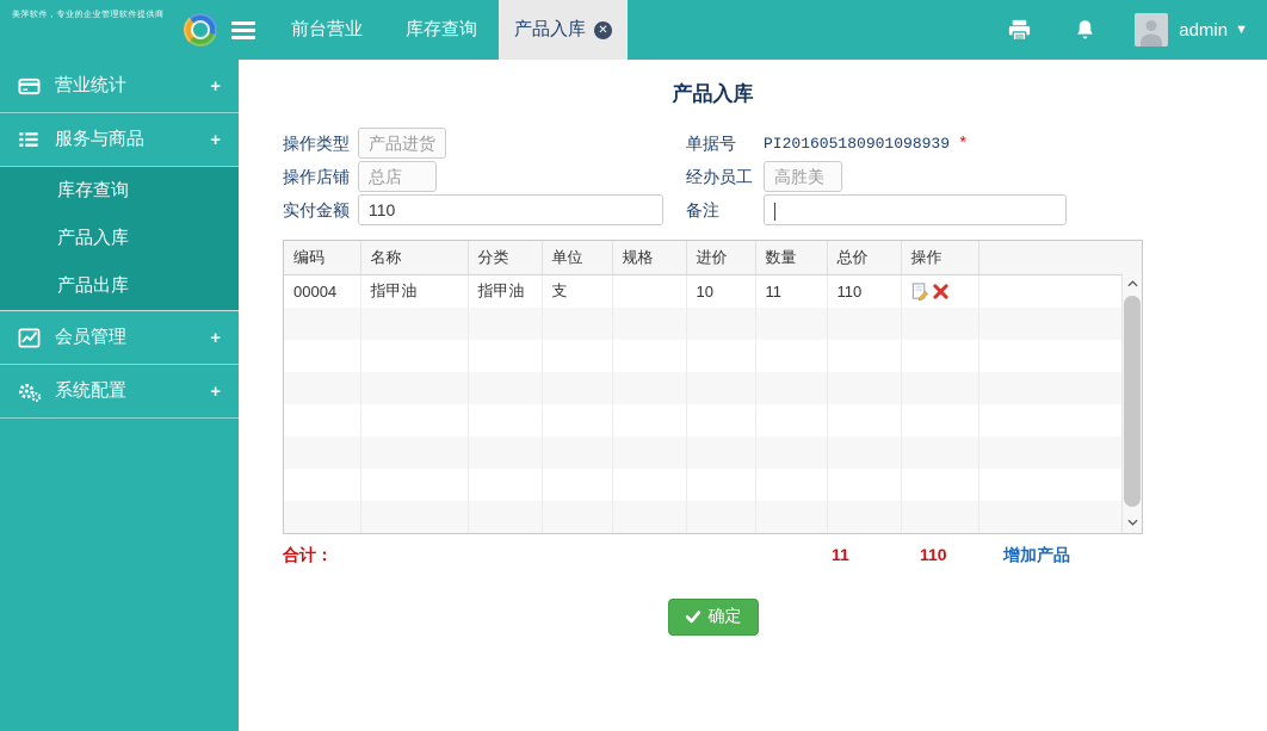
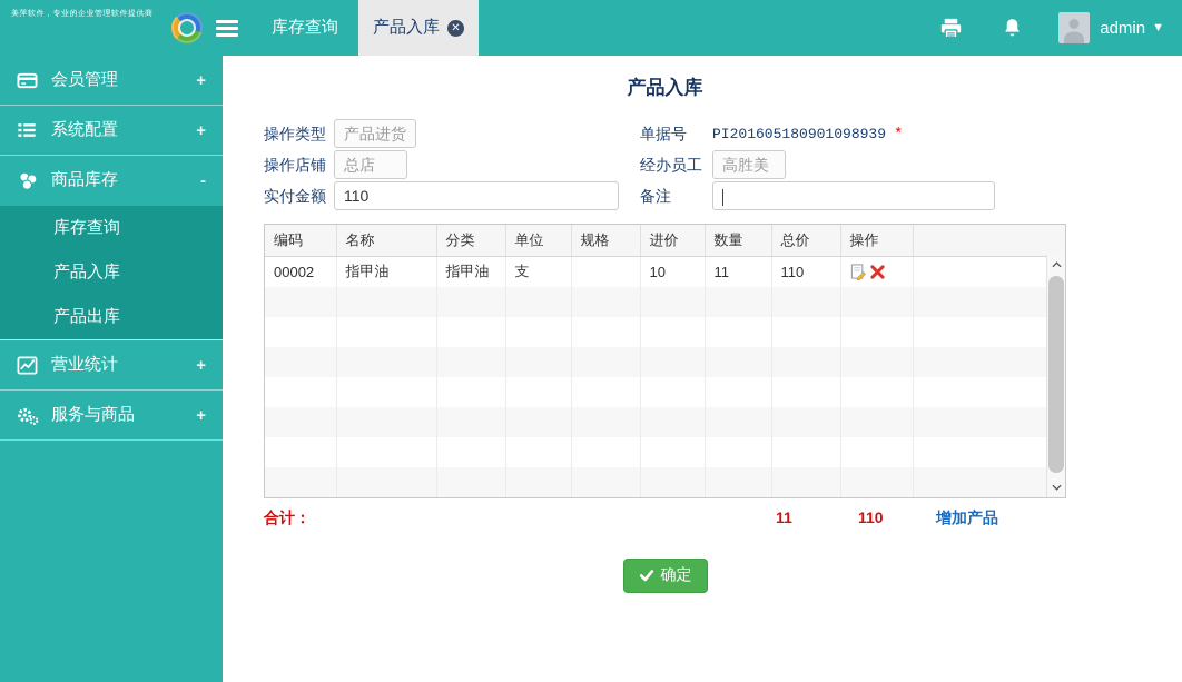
- 前台营业
  库存查询
  产品入库
  ✕
  admin
  ▼
- 营业统计
+ 会员管理
  +
- 服务与商品
+ 系统配置
  +
+ 商品库存
+ -
  库存查询
  产品入库
  产品出库
- 会员管理
+ 营业统计
  +
- 系统配置
+ 服务与商品
  +
  产品入库
  操作类型
  产品进货
  单据号
  PI201605180901098939 *
  操作店铺
  总店
  经办员工
  高胜美
  实付金额
  110
  备注
  编码	名称	分类	单位	规格	进价	数量	总价	操作
- 00004	指甲油	指甲油	支		10	11	110
+ 00002	指甲油	指甲油	支		10	11	110
  合计：
  11
  110
  增加产品
  确定
